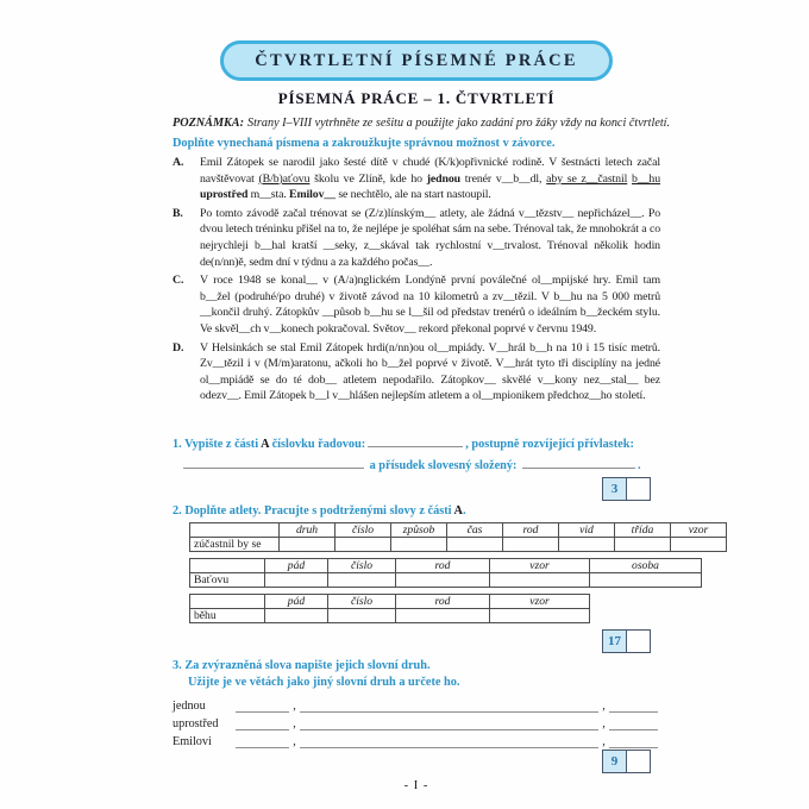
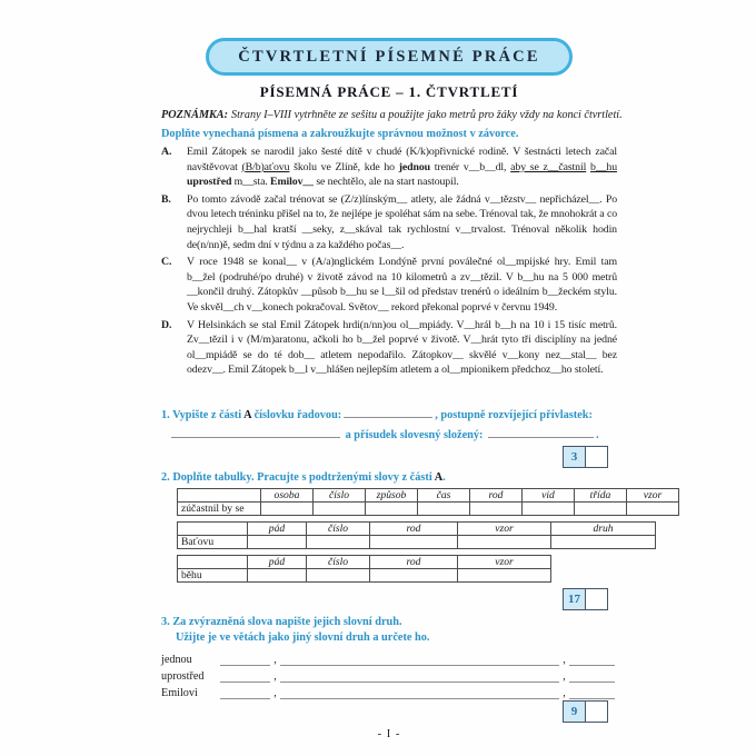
  ČTVRTLETNÍ PÍSEMNÉ PRÁCE
  PÍSEMNÁ PRÁCE – 1. ČTVRTLETÍ
- POZNÁMKA: Strany I–VIII vytrhněte ze sešitu a použijte jako zadání pro žáky vždy na konci čtvrtletí.
+ POZNÁMKA: Strany I–VIII vytrhněte ze sešitu a použijte jako metrů pro žáky vždy na konci čtvrtletí.
  Doplňte vynechaná písmena a zakroužkujte správnou možnost v závorce.
  A. Emil Zátopek se narodil jako šesté dítě v chudé (K/k)opřivnické rodině. V šestnácti letech začal navštěvovat (B/b)aťovu školu ve Zlíně, kde ho jednou trenér v__b__dl, aby se z__častnil b__hu uprostřed m__sta. Emilov__ se nechtělo, ale na start nastoupil.
  B. Po tomto závodě začal trénovat se (Z/z)línským__ atlety, ale žádná v__tězstv__ nepřicházel__. Po dvou letech tréninku přišel na to, že nejlépe je spoléhat sám na sebe. Trénoval tak, že mnohokrát a co nejrychleji b__hal kratší __seky, z__skával tak rychlostní v__trvalost. Trénoval několik hodin de(n/nn)ě, sedm dní v týdnu a za každého počas__.
  C. V roce 1948 se konal__ v (A/a)nglickém Londýně první poválečné ol__mpijské hry. Emil tam b__žel (podruhé/po druhé) v životě závod na 10 kilometrů a zv__tězil. V b__hu na 5 000 metrů __končil druhý. Zátopkův __působ b__hu se l__šil od představ trenérů o ideálním b__žeckém stylu. Ve skvěl__ch v__konech pokračoval. Světov__ rekord překonal poprvé v červnu 1949.
  D. V Helsinkách se stal Emil Zátopek hrdi(n/nn)ou ol__mpiády. V__hrál b__h na 10 i 15 tisíc metrů. Zv__tězil i v (M/m)aratonu, ačkoli ho b__žel poprvé v životě. V__hrát tyto tři disciplíny na jedné ol__mpiádě se do té dob__ atletem nepodařilo. Zátopkov__ skvělé v__kony nez__stal__ bez odezv__. Emil Zátopek b__l v__hlášen nejlepším atletem a ol__mpionikem předchoz__ho století.
  1. Vypište z části A číslovku řadovou: , postupně rozvíjející přívlastek:
  a přísudek slovesný složený: .
  3
- 2. Doplňte atlety. Pracujte s podtrženými slovy z části A.
+ 2. Doplňte tabulky. Pracujte s podtrženými slovy z části A.
- 	druh	číslo	způsob	čas	rod	vid	třída	vzor
+ 	osoba	číslo	způsob	čas	rod	vid	třída	vzor
  zúčastnil by se
- 	pád	číslo	rod	vzor	osoba
+ 	pád	číslo	rod	vzor	druh
  Baťovu
  	pád	číslo	rod	vzor
  běhu
  17
  3. Za zvýrazněná slova napište jejich slovní druh.
  Užijte je ve větách jako jiný slovní druh a určete ho.
  jednou
  ,
  ,
  uprostřed
  ,
  ,
  Emilovi
  ,
  ,
  9
  - I -
